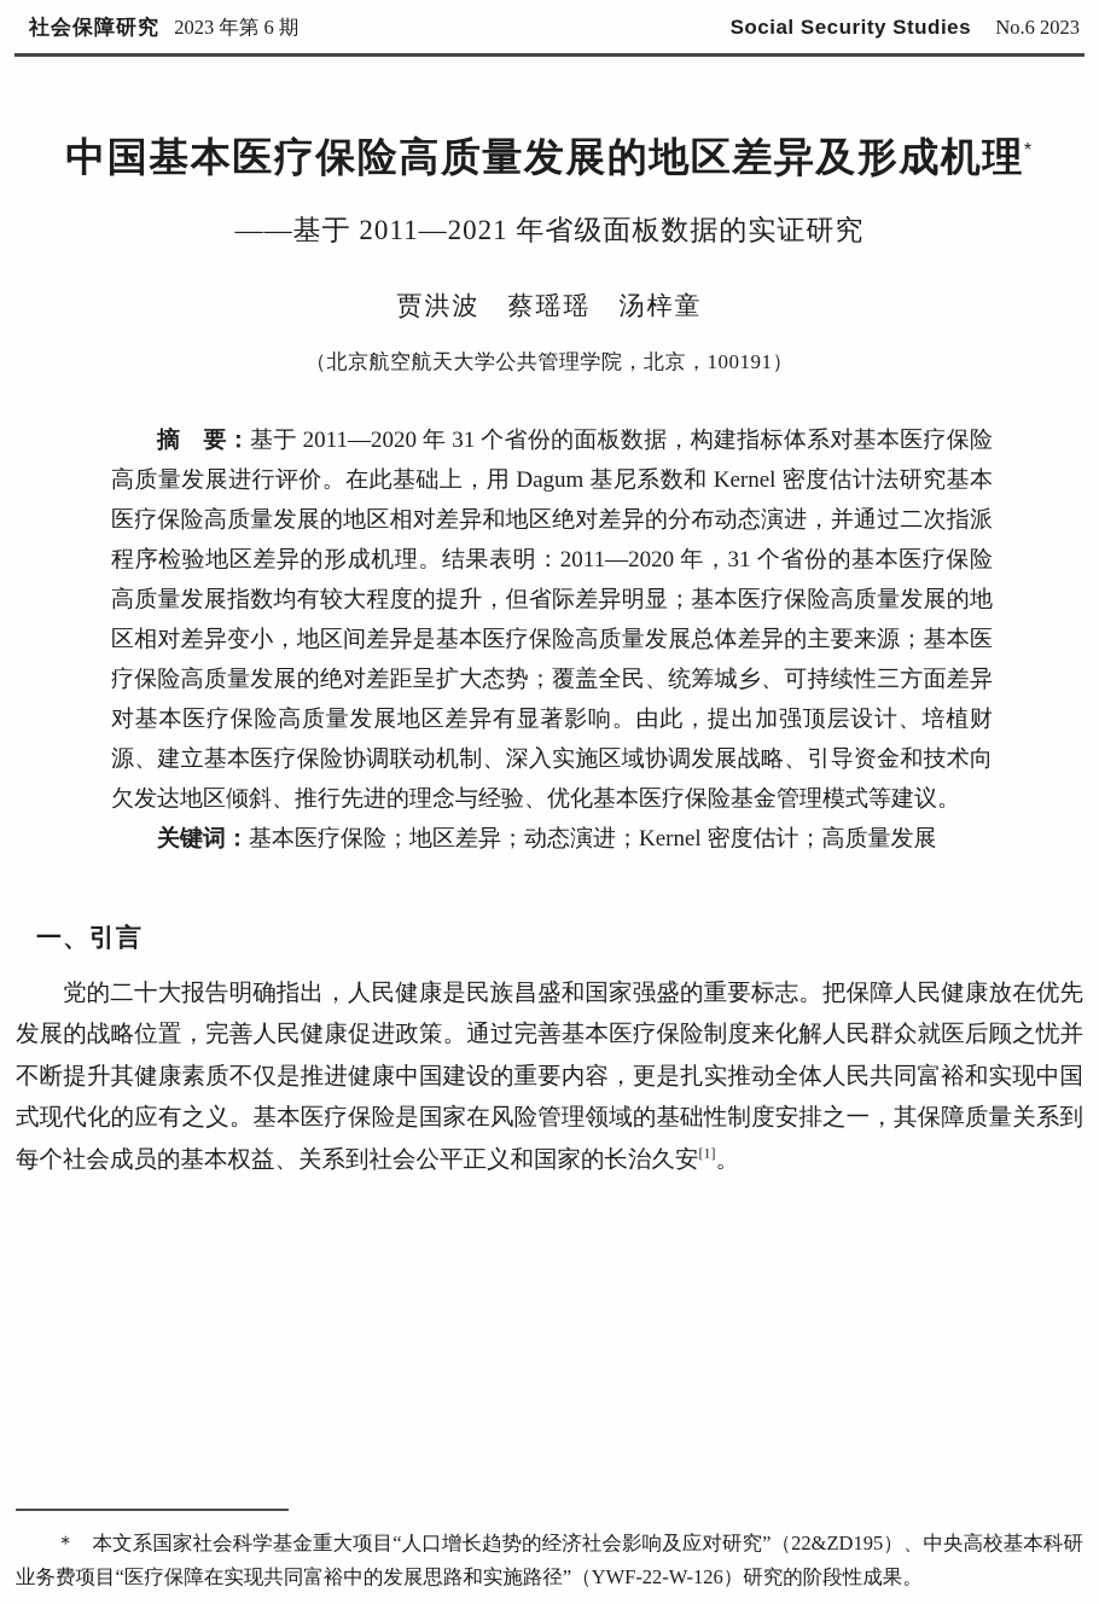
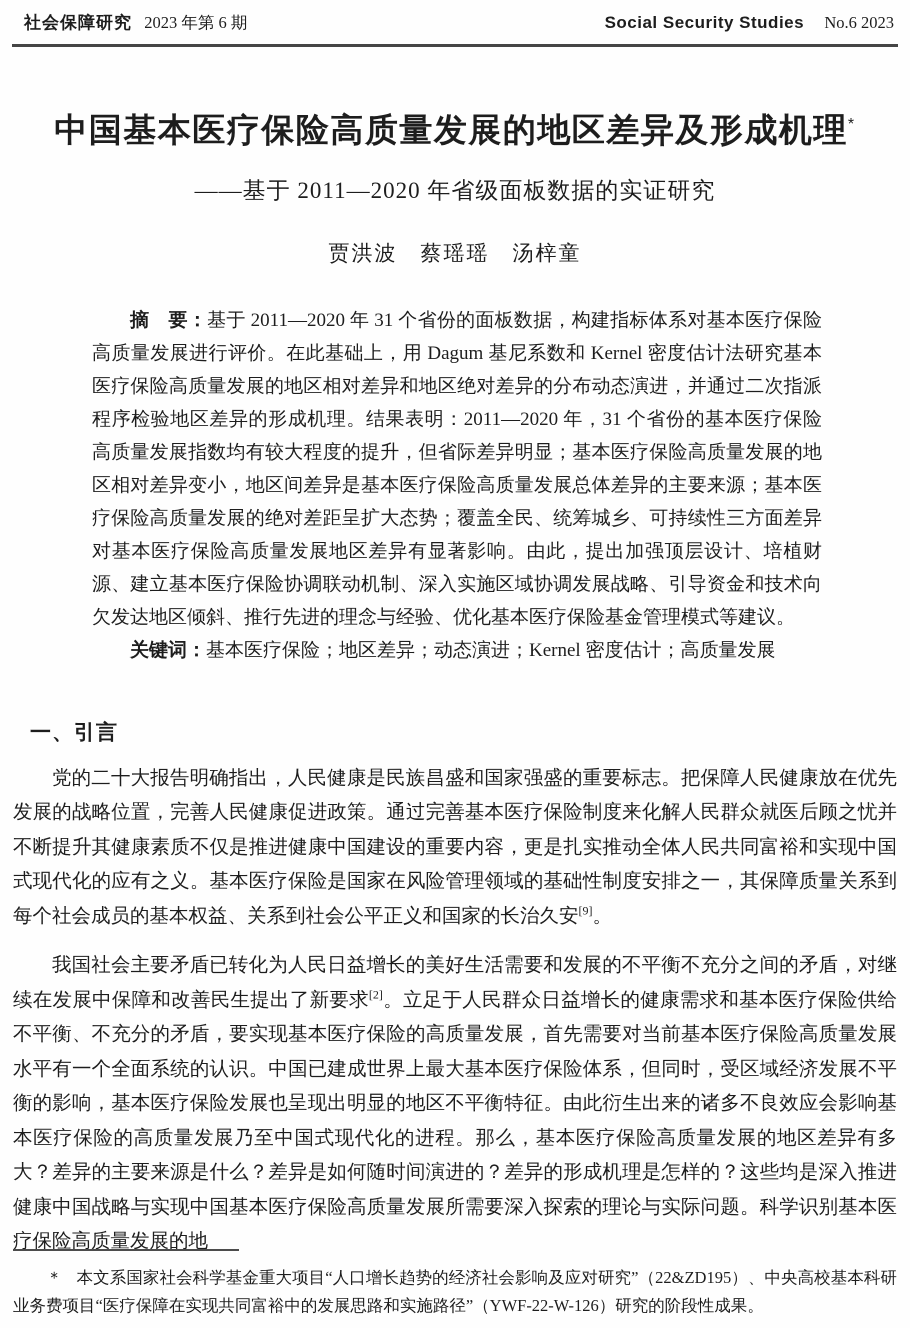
  社会保障研究 2023 年第 6 期
  Social Security Studies No.6 2023
  中国基本医疗保险高质量发展的地区差异及形成机理*
- ——基于 2011—2021 年省级面板数据的实证研究
+ ——基于 2011—2020 年省级面板数据的实证研究
  贾洪波 蔡瑶瑶 汤梓童
- （北京航空航天大学公共管理学院，北京，100191）
  摘 要：基于 2011—2020 年 31 个省份的面板数据，构建指标体系对基本医疗保险高质量发展进行评价。在此基础上，用 Dagum 基尼系数和 Kernel 密度估计法研究基本医疗保险高质量发展的地区相对差异和地区绝对差异的分布动态演进，并通过二次指派程序检验地区差异的形成机理。结果表明：2011—2020 年，31 个省份的基本医疗保险高质量发展指数均有较大程度的提升，但省际差异明显；基本医疗保险高质量发展的地区相对差异变小，地区间差异是基本医疗保险高质量发展总体差异的主要来源；基本医疗保险高质量发展的绝对差距呈扩大态势；覆盖全民、统筹城乡、可持续性三方面差异对基本医疗保险高质量发展地区差异有显著影响。由此，提出加强顶层设计、培植财源、建立基本医疗保险协调联动机制、深入实施区域协调发展战略、引导资金和技术向欠发达地区倾斜、推行先进的理念与经验、优化基本医疗保险基金管理模式等建议。
  关键词：基本医疗保险；地区差异；动态演进；Kernel 密度估计；高质量发展
  一、引言
- 党的二十大报告明确指出，人民健康是民族昌盛和国家强盛的重要标志。把保障人民健康放在优先发展的战略位置，完善人民健康促进政策。通过完善基本医疗保险制度来化解人民群众就医后顾之忧并不断提升其健康素质不仅是推进健康中国建设的重要内容，更是扎实推动全体人民共同富裕和实现中国式现代化的应有之义。基本医疗保险是国家在风险管理领域的基础性制度安排之一，其保障质量关系到每个社会成员的基本权益、关系到社会公平正义和国家的长治久安[1]。
+ 党的二十大报告明确指出，人民健康是民族昌盛和国家强盛的重要标志。把保障人民健康放在优先发展的战略位置，完善人民健康促进政策。通过完善基本医疗保险制度来化解人民群众就医后顾之忧并不断提升其健康素质不仅是推进健康中国建设的重要内容，更是扎实推动全体人民共同富裕和实现中国式现代化的应有之义。基本医疗保险是国家在风险管理领域的基础性制度安排之一，其保障质量关系到每个社会成员的基本权益、关系到社会公平正义和国家的长治久安[9]。
+ 我国社会主要矛盾已转化为人民日益增长的美好生活需要和发展的不平衡不充分之间的矛盾，对继续在发展中保障和改善民生提出了新要求[2]。立足于人民群众日益增长的健康需求和基本医疗保险供给不平衡、不充分的矛盾，要实现基本医疗保险的高质量发展，首先需要对当前基本医疗保险高质量发展水平有一个全面系统的认识。中国已建成世界上最大基本医疗保险体系，但同时，受区域经济发展不平衡的影响，基本医疗保险发展也呈现出明显的地区不平衡特征。由此衍生出来的诸多不良效应会影响基本医疗保险的高质量发展乃至中国式现代化的进程。那么，基本医疗保险高质量发展的地区差异有多大？差异的主要来源是什么？差异是如何随时间演进的？差异的形成机理是怎样的？这些均是深入推进健康中国战略与实现中国基本医疗保险高质量发展所需要深入探索的理论与实际问题。科学识别基本医疗保险高质量发展的地
  ＊ 本文系国家社会科学基金重大项目“人口增长趋势的经济社会影响及应对研究”（22&ZD195）、中央高校基本科研业务费项目“医疗保障在实现共同富裕中的发展思路和实施路径”（YWF-22-W-126）研究的阶段性成果。
